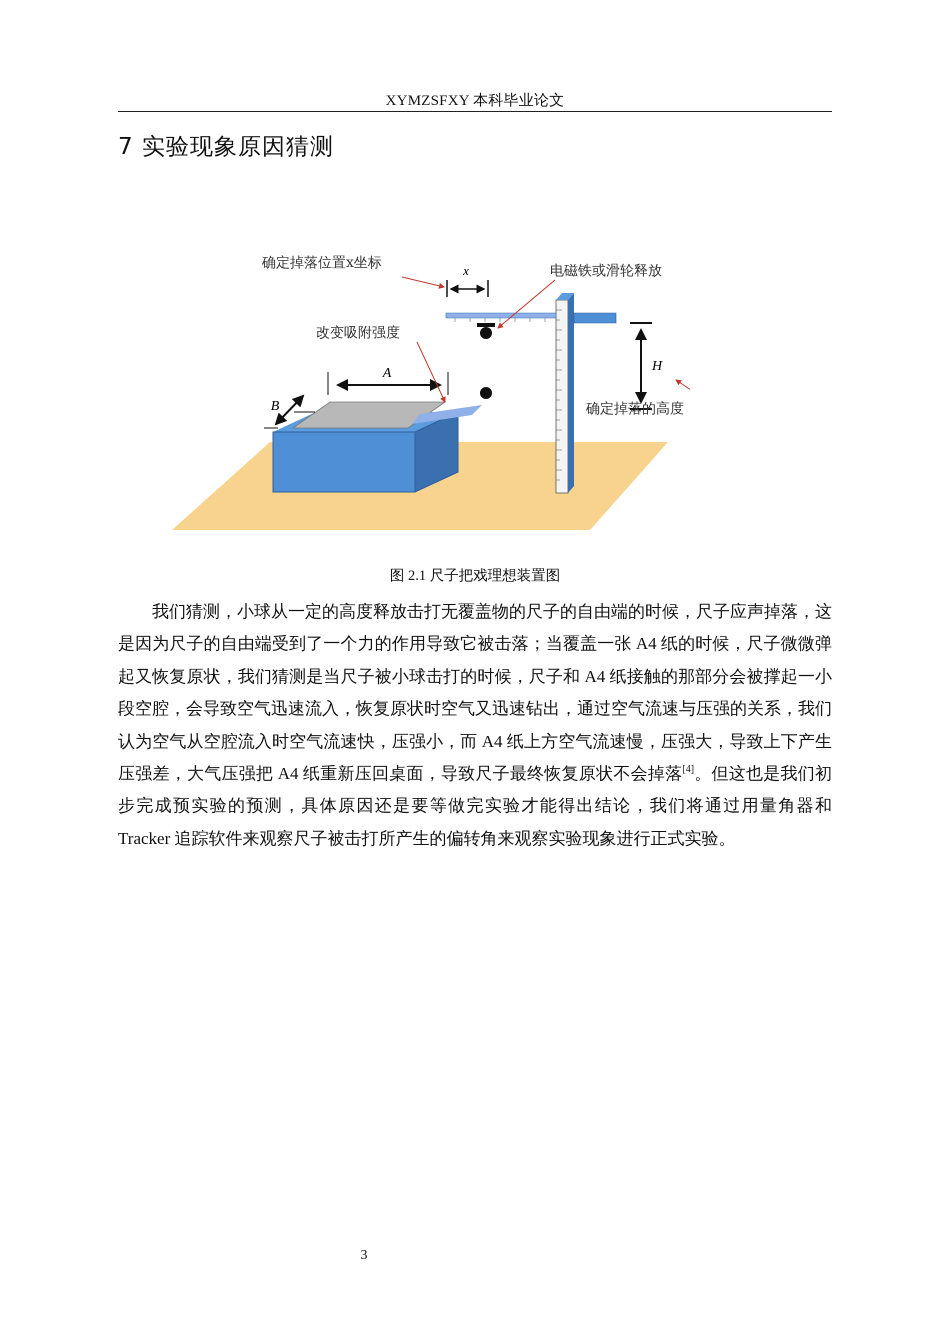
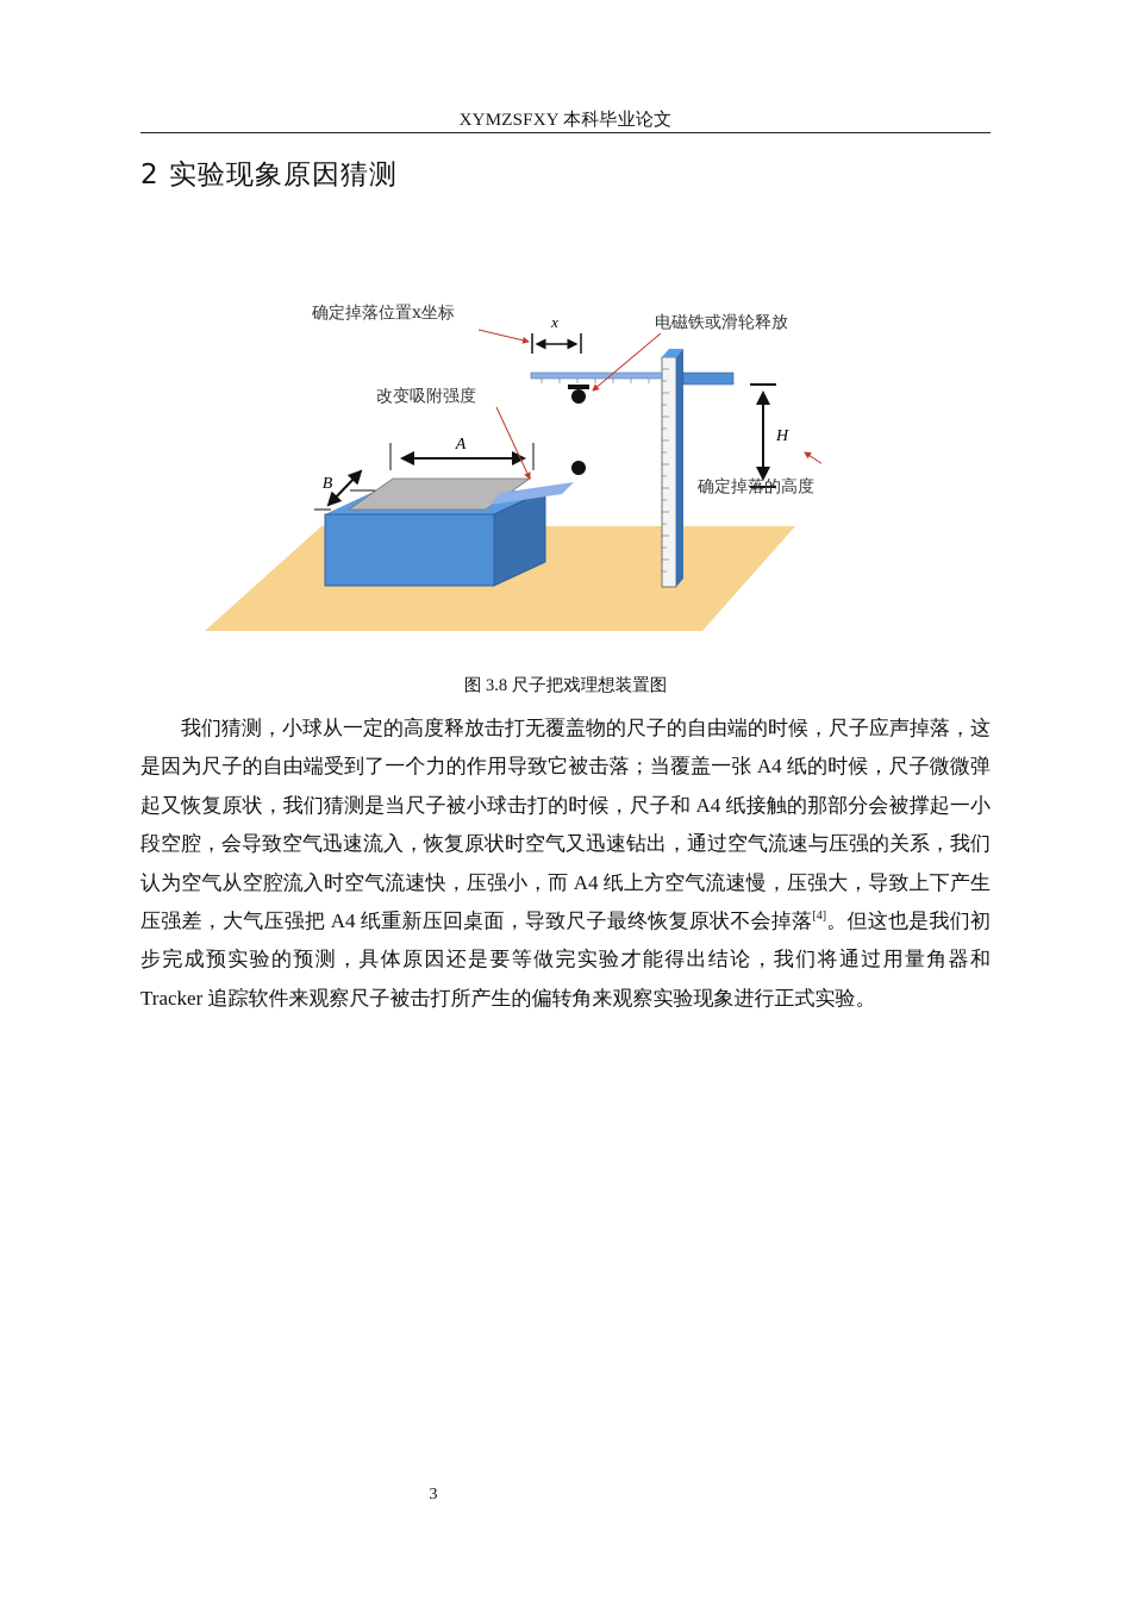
  XYMZSFXY 本科毕业论文
- 7 实验现象原因猜测
+ 2 实验现象原因猜测
  A
  B
  x
  H
  确定掉落位置x坐标
  电磁铁或滑轮释放
  改变吸附强度
  确定掉落的高度
- 图 2.1 尺子把戏理想装置图
+ 图 3.8 尺子把戏理想装置图
  我们猜测，小球从一定的高度释放击打无覆盖物的尺子的自由端的时候，尺子应声掉落，这是因为尺子的自由端受到了一个力的作用导致它被击落；当覆盖一张 A4 纸的时候，尺子微微弹起又恢复原状，我们猜测是当尺子被小球击打的时候，尺子和 A4 纸接触的那部分会被撑起一小段空腔，会导致空气迅速流入，恢复原状时空气又迅速钻出，通过空气流速与压强的关系，我们认为空气从空腔流入时空气流速快，压强小，而 A4 纸上方空气流速慢，压强大，导致上下产生压强差，大气压强把 A4 纸重新压回桌面，导致尺子最终恢复原状不会掉落[4]。但这也是我们初步完成预实验的预测，具体原因还是要等做完实验才能得出结论，我们将通过用量角器和 Tracker 追踪软件来观察尺子被击打所产生的偏转角来观察实验现象进行正式实验。
  3
